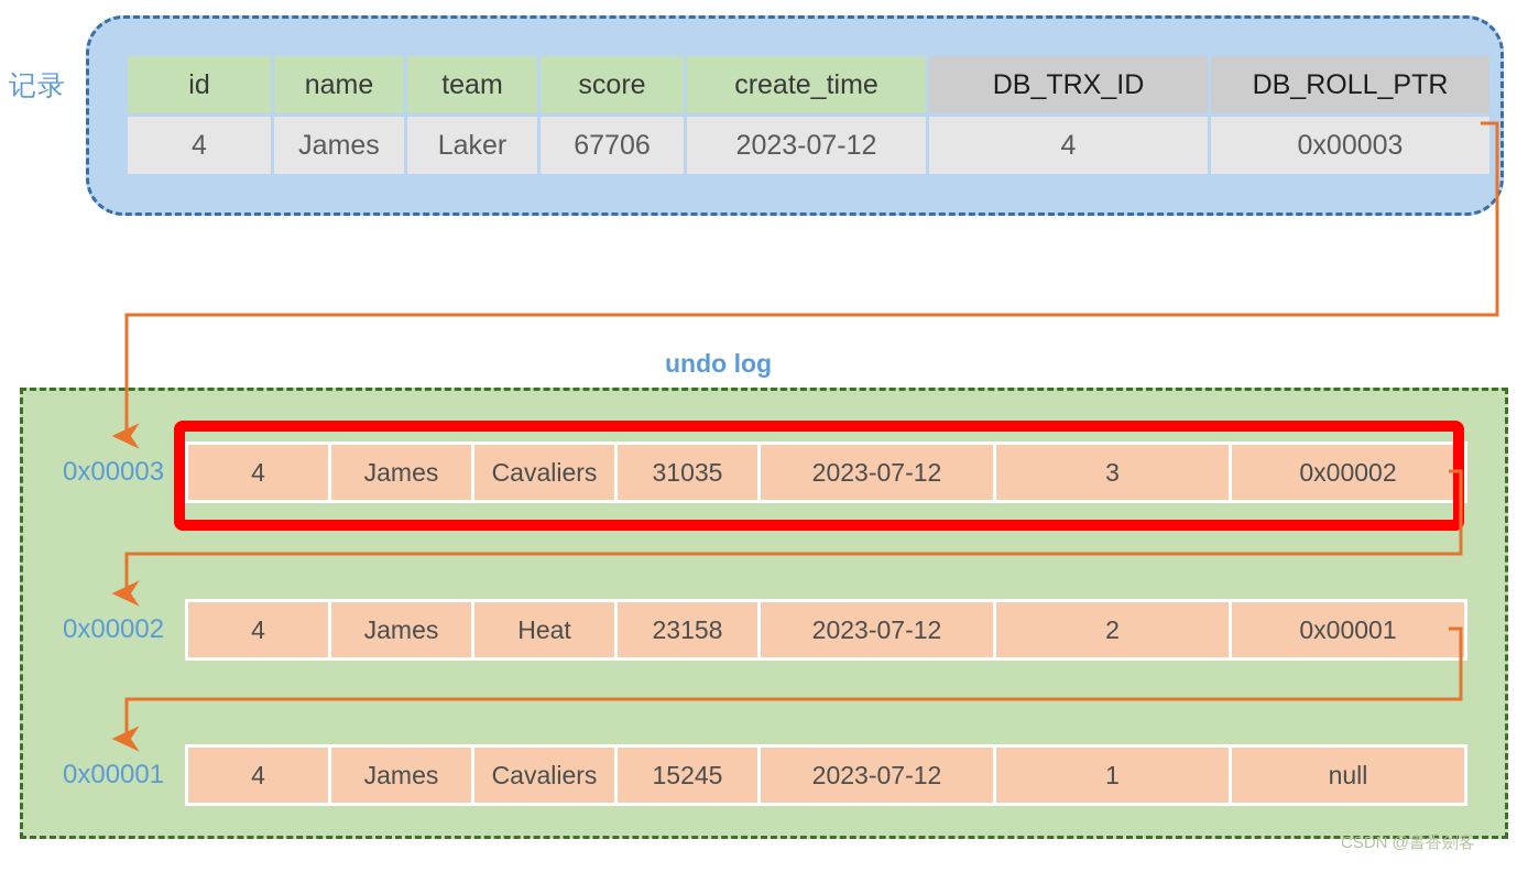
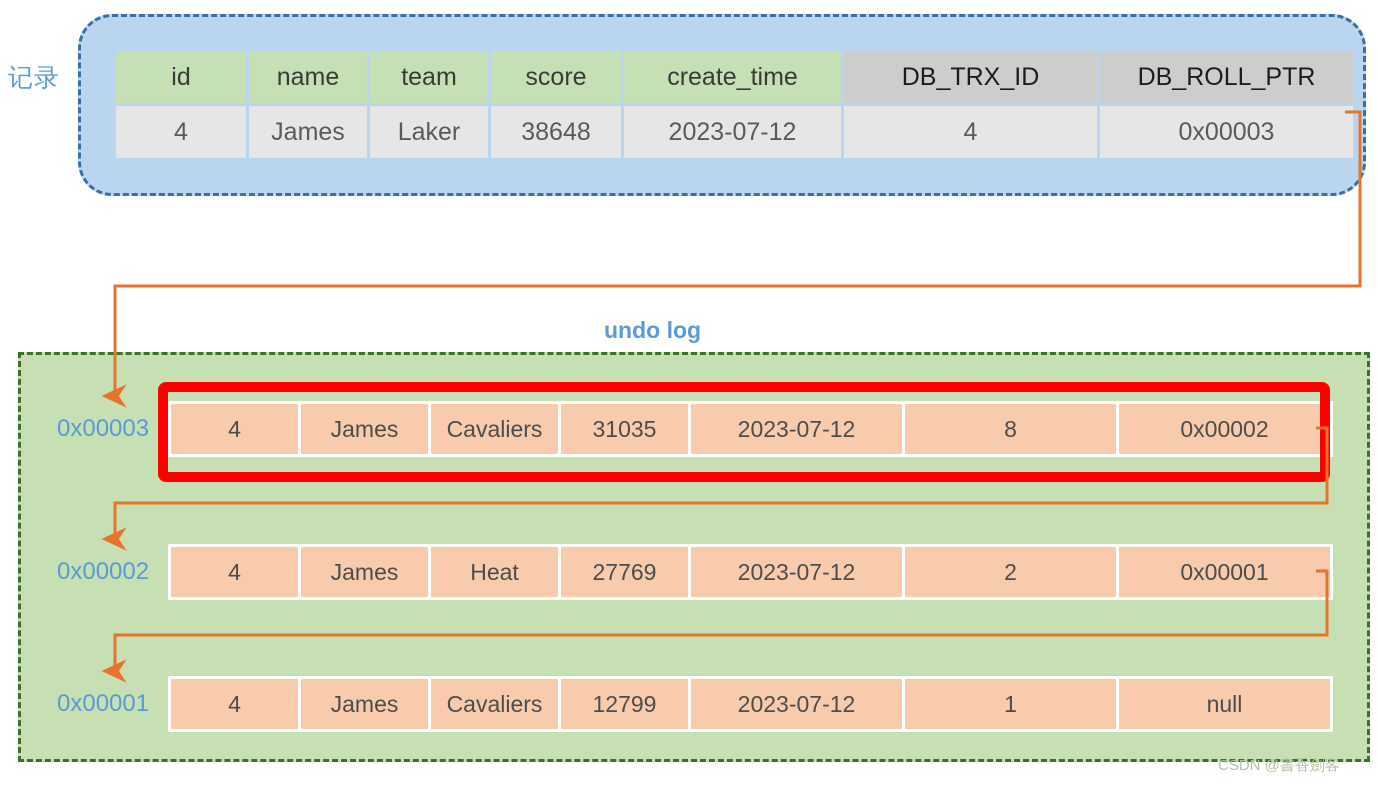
  记录
  id	name	team	score	create_time	DB_TRX_ID	DB_ROLL_PTR
- 4	James	Laker	67706	2023-07-12	4	0x00003
+ 4	James	Laker	38648	2023-07-12	4	0x00003
  undo log
  0x00003
- 4	James	Cavaliers	31035	2023-07-12	3	0x00002
+ 4	James	Cavaliers	31035	2023-07-12	8	0x00002
  0x00002
- 4	James	Heat	23158	2023-07-12	2	0x00001
+ 4	James	Heat	27769	2023-07-12	2	0x00001
  0x00001
- 4	James	Cavaliers	15245	2023-07-12	1	null
+ 4	James	Cavaliers	12799	2023-07-12	1	null
  CSDN @書香劍客
